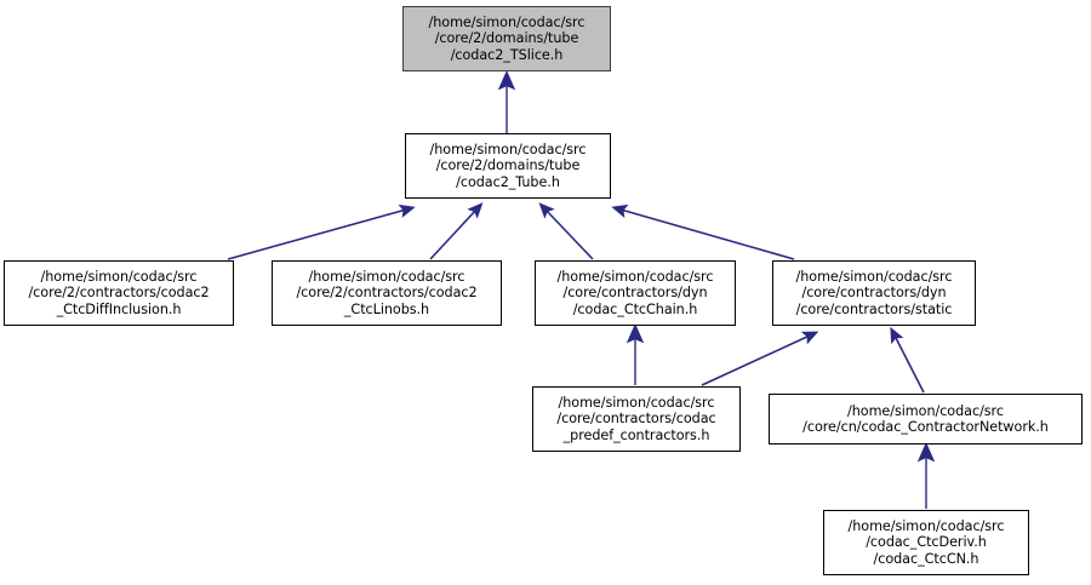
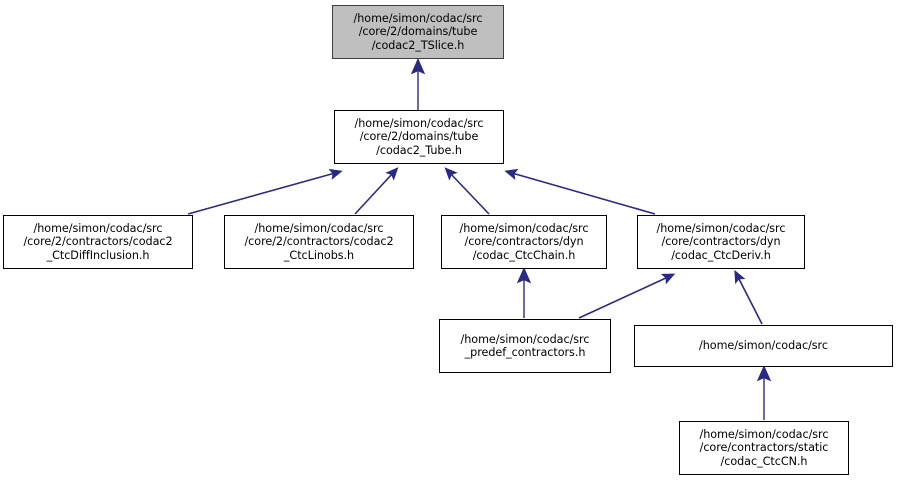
  /home/simon/codac/src
  /core/2/domains/tube
  /codac2_TSlice.h
  /home/simon/codac/src
  /core/2/domains/tube
  /codac2_Tube.h
  /home/simon/codac/src
  /core/2/contractors/codac2
  _CtcDiffInclusion.h
  /home/simon/codac/src
  /core/2/contractors/codac2
  _CtcLinobs.h
  /home/simon/codac/src
  /core/contractors/dyn
  /codac_CtcChain.h
  /home/simon/codac/src
  /core/contractors/dyn
- /core/contractors/static
+ /codac_CtcDeriv.h
  /home/simon/codac/src
- /core/contractors/codac
  _predef_contractors.h
  /home/simon/codac/src
- /core/cn/codac_ContractorNetwork.h
  /home/simon/codac/src
- /codac_CtcDeriv.h
+ /core/contractors/static
  /codac_CtcCN.h
